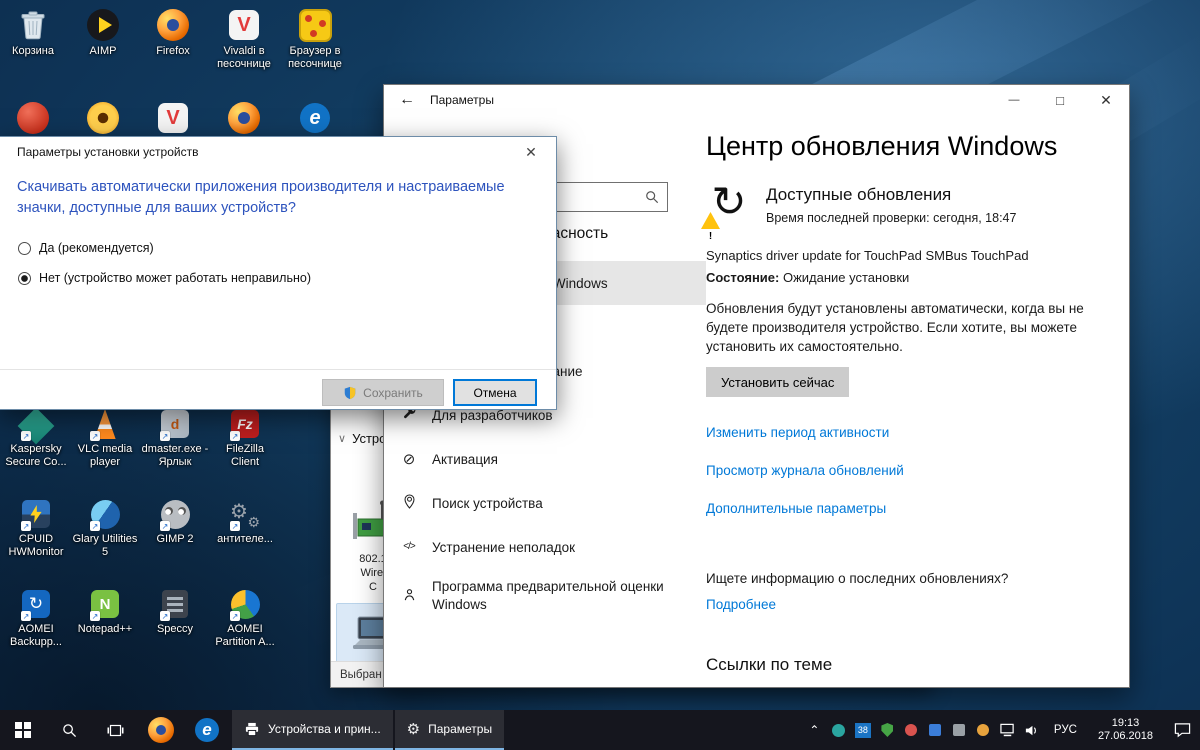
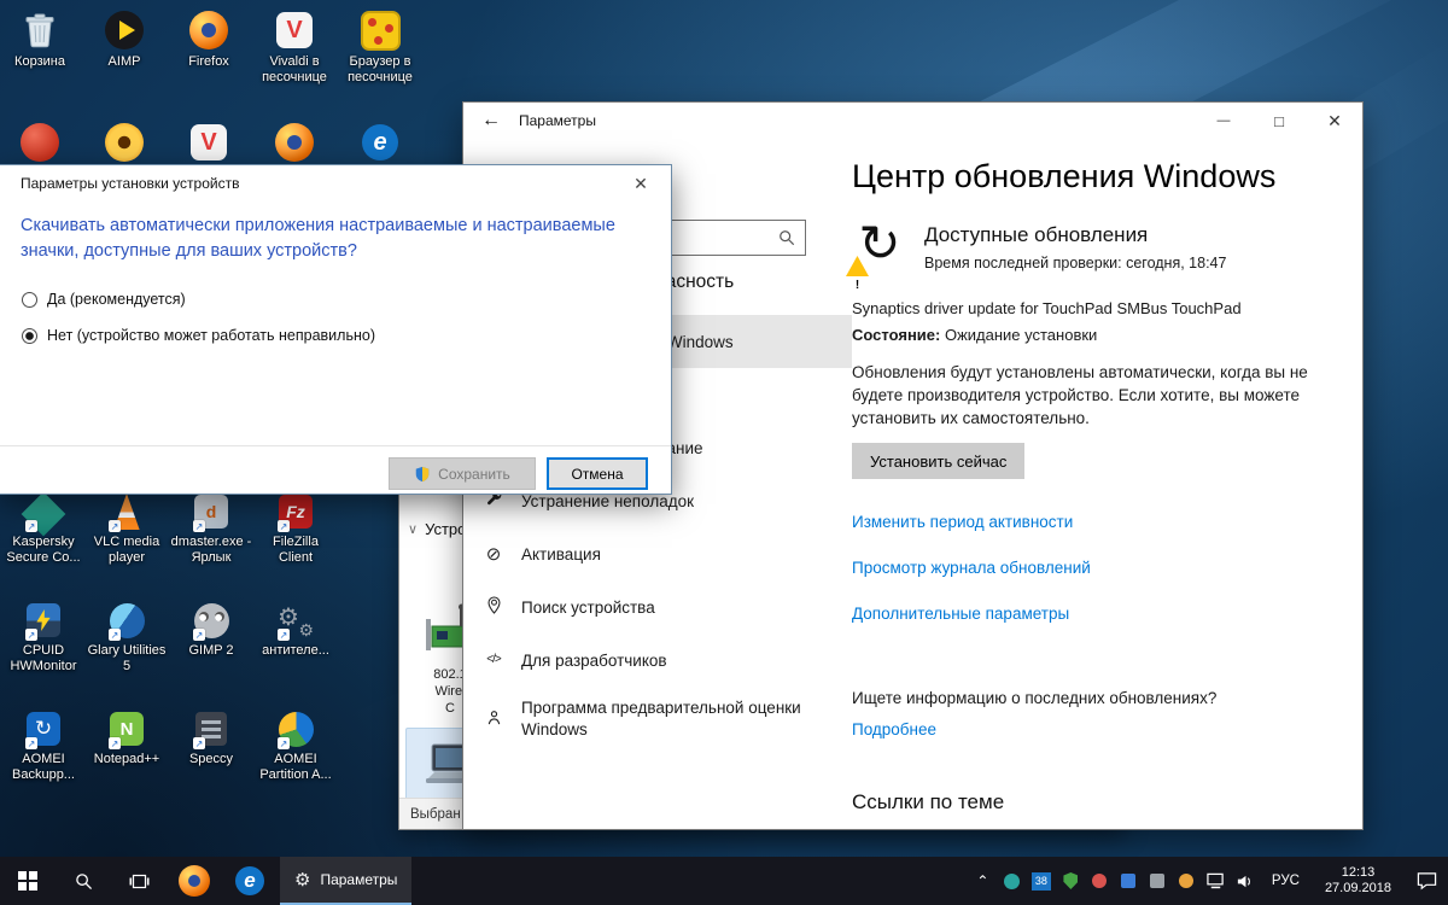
  Корзина
  AIMP
  Firefox
  V
  Vivaldi в песочнице
  Браузер в песочнице
  V
  e
  ↗
  Kaspersky Secure Co...
  ↗
  VLC media player
  d
  ↗
  dmaster.exe - Ярлык
  Fz
  ↗
  FileZilla Client
  ↗
  CPUID HWMonitor
  ↗
  Glary Utilities 5
  ↗
  GIMP 2
  ⚙
  ⚙
  ↗
  антителе...
  ↻
  ↗
  AOMEI Backupp...
  N
  ↗
  Notepad++
  ↗
  Speccy
  ↗
  AOMEI Partition A...
  ∨
  802.
  Wire
  C
  ←
  Параметры
  —
  □
  ✕
- Для разработчиков
+ Устранение неполадок
  ⊘
  Активация
  Поиск устройства
  </>
- Устранение неполадок
+ Для разработчиков
  Программа предварительной оценки Windows
  Центр обновления Windows
  ↻
  !
  Доступные обновления
  Время последней проверки: сегодня, 18:47
  Synaptics driver update for TouchPad SMBus TouchPad
  Состояние: Ожидание установки
  Обновления будут установлены автоматически, когда вы не будете производителя устройство. Если хотите, вы можете установить их самостоятельно.
  Установить сейчас
  Изменить период активности
  Просмотр журнала обновлений
  Дополнительные параметры
  Ищете информацию о последних обновлениях?
  Подробнее
  Ссылки по теме
  Параметры установки устройств
  ✕
- Скачивать автоматически приложения производителя и настраиваемые значки, доступные для ваших устройств?
+ Скачивать автоматически приложения настраиваемые и настраиваемые значки, доступные для ваших устройств?
  Да (рекомендуется)
  Нет (устройство может работать неправильно)
  Сохранить
  Отмена
  e
- Устройства и прин...
  ⚙
  Параметры
  ⌃
  38
  РУС
- 19:13
+ 12:13
- 27.06.2018
+ 27.09.2018
